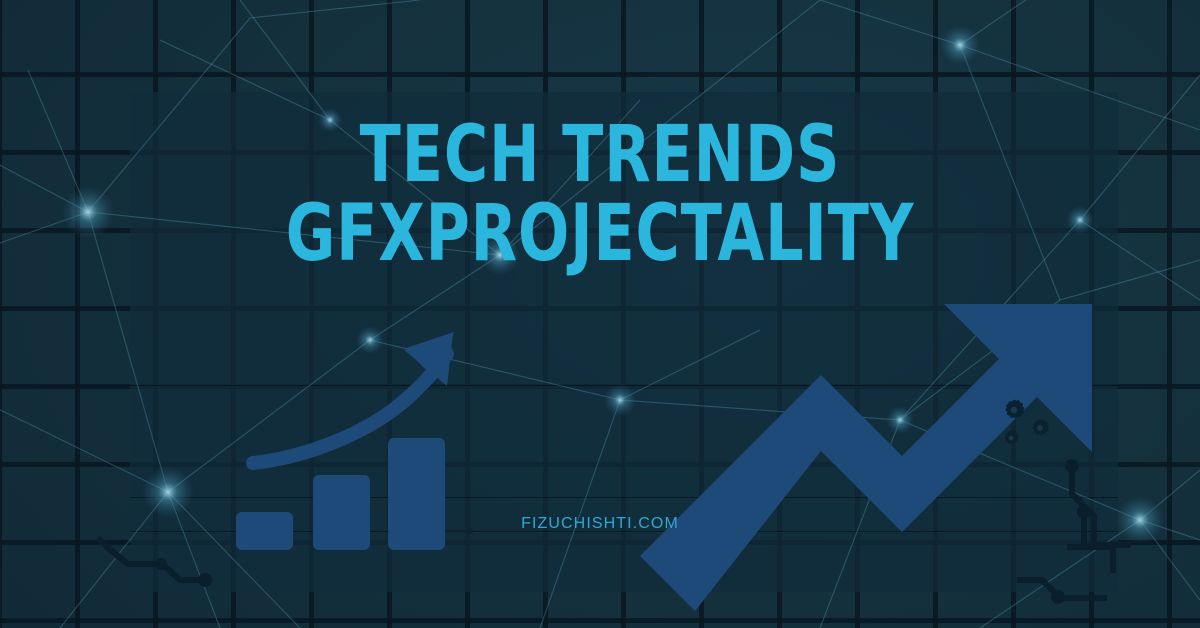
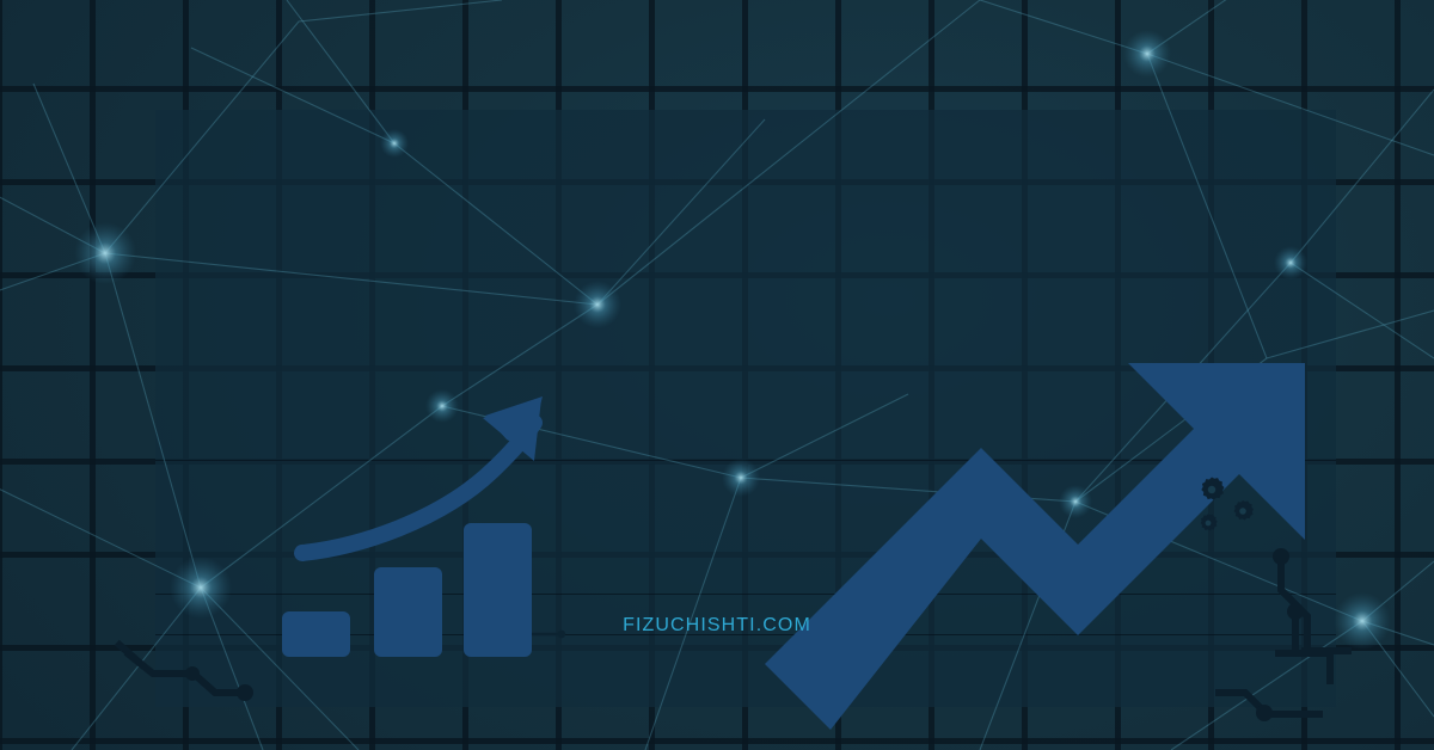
- TECH TRENDS
- GFXPROJECTALITY
  FIZUCHISHTI.COM
